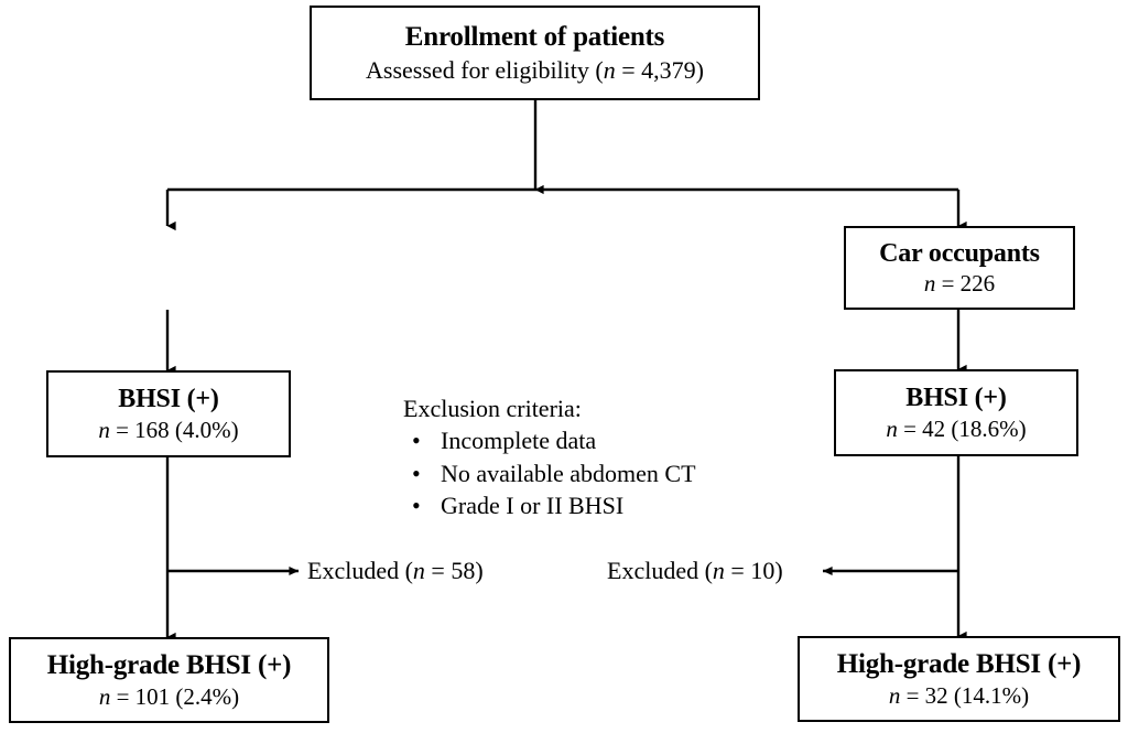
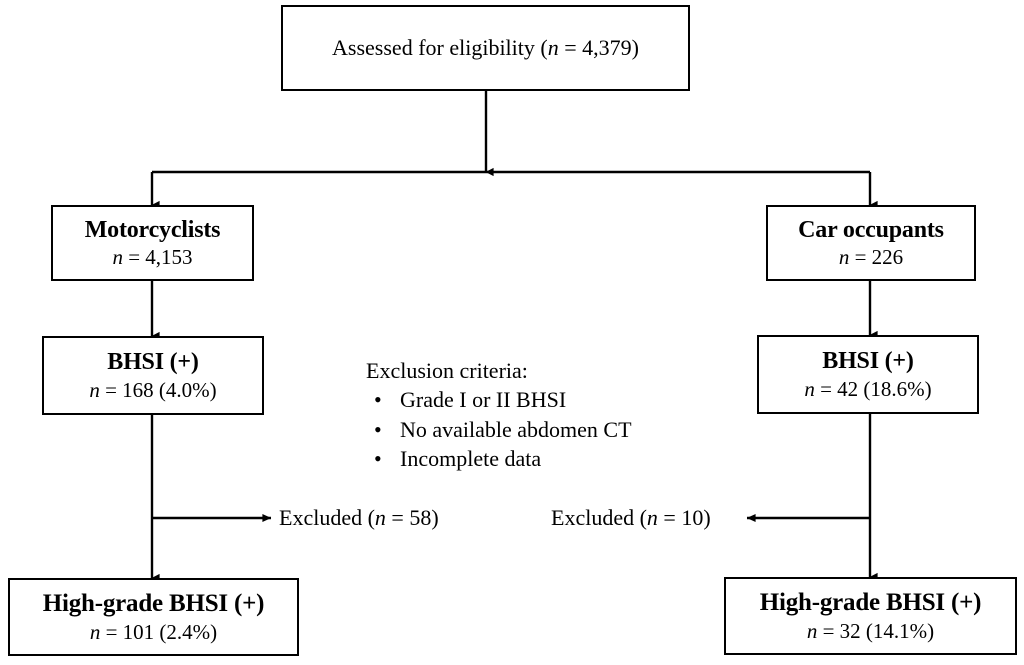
- Enrollment of patients
  Assessed for eligibility (n = 4,379)
+ Motorcyclists
+ n = 4,153
  Car occupants
  n = 226
  BHSI (+)
  n = 168 (4.0%)
  BHSI (+)
  n = 42 (18.6%)
  High-grade BHSI (+)
  n = 101 (2.4%)
  High-grade BHSI (+)
  n = 32 (14.1%)
  Exclusion criteria:
  •
- Incomplete data
+ Grade I or II BHSI
  •
  No available abdomen CT
  •
- Grade I or II BHSI
+ Incomplete data
  Excluded (n = 58)
  Excluded (n = 10)
